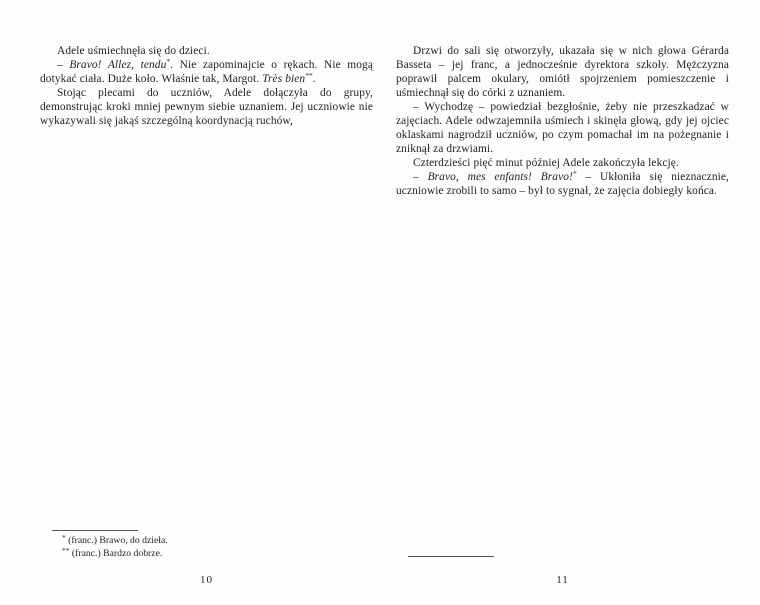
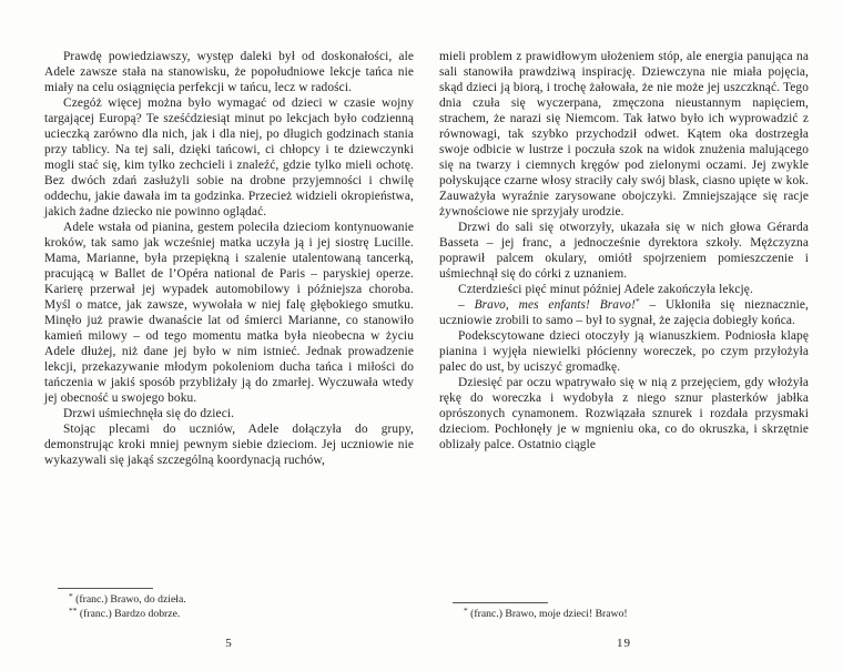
+ Prawdę powiedziawszy, występ daleki był od doskonałości, ale Adele zawsze stała na stanowisku, że popołudniowe lekcje tańca nie miały na celu osiągnięcia perfekcji w tańcu, lecz w radości.
+ Czegóż więcej można było wymagać od dzieci w czasie wojny targającej Europą? Te sześćdziesiąt minut po lekcjach było codzienną ucieczką zarówno dla nich, jak i dla niej, po długich godzinach stania przy tablicy. Na tej sali, dzięki tańcowi, ci chłopcy i te dziewczynki mogli stać się, kim tylko zechcieli i znaleźć, gdzie tylko mieli ochotę. Bez dwóch zdań zasłużyli sobie na drobne przyjemności i chwilę oddechu, jakie dawała im ta godzinka. Przecież widzieli okropieństwa, jakich żadne dziecko nie powinno oglądać.
+ Adele wstała od pianina, gestem poleciła dzieciom kontynuowanie kroków, tak samo jak wcześniej matka uczyła ją i jej siostrę Lucille. Mama, Marianne, była przepiękną i szalenie utalentowaną tancerką, pracującą w Ballet de l’Opéra national de Paris – paryskiej operze. Karierę przerwał jej wypadek automobilowy i późniejsza choroba. Myśl o matce, jak zawsze, wywołała w niej falę głębokiego smutku. Minęło już prawie dwanaście lat od śmierci Marianne, co stanowiło kamień milowy – od tego momentu matka była nieobecna w życiu Adele dłużej, niż dane jej było w nim istnieć. Jednak prowadzenie lekcji, przekazywanie młodym pokoleniom ducha tańca i miłości do tańczenia w jakiś sposób przybliżały ją do zmarłej. Wyczuwała wtedy jej obecność u swojego boku.
- Adele uśmiechnęła się do dzieci.
+ Drzwi uśmiechnęła się do dzieci.
- – Bravo! Allez, tendu*. Nie zapominajcie o rękach. Nie mogą dotykać ciała. Duże koło. Właśnie tak, Margot. Très bien**.
- Stojąc plecami do uczniów, Adele dołączyła do grupy, demonstrując kroki mniej pewnym siebie uznaniem. Jej uczniowie nie wykazywali się jakąś szczególną koordynacją ruchów,
+ Stojąc plecami do uczniów, Adele dołączyła do grupy, demonstrując kroki mniej pewnym siebie dzieciom. Jej uczniowie nie wykazywali się jakąś szczególną koordynacją ruchów,
  * (franc.) Brawo, do dzieła.
  ** (franc.) Bardzo dobrze.
- 10
+ 5
+ mieli problem z prawidłowym ułożeniem stóp, ale energia panująca na sali stanowiła prawdziwą inspirację. Dziewczyna nie miała pojęcia, skąd dzieci ją biorą, i trochę żałowała, że nie może jej uszczknąć. Tego dnia czuła się wyczerpana, zmęczona nieustannym napięciem, strachem, że narazi się Niemcom. Tak łatwo było ich wyprowadzić z równowagi, tak szybko przychodził odwet. Kątem oka dostrzegła swoje odbicie w lustrze i poczuła szok na widok znużenia malującego się na twarzy i ciemnych kręgów pod zielonymi oczami. Jej zwykle połyskujące czarne włosy straciły cały swój blask, ciasno upięte w kok. Zauważyła wyraźnie zarysowane obojczyki. Zmniejszające się racje żywnościowe nie sprzyjały urodzie.
  Drzwi do sali się otworzyły, ukazała się w nich głowa Gérarda Basseta – jej franc, a jednocześnie dyrektora szkoły. Mężczyzna poprawił palcem okulary, omiótł spojrzeniem pomieszczenie i uśmiechnął się do córki z uznaniem.
- – Wychodzę – powiedział bezgłośnie, żeby nie przeszkadzać w zajęciach. Adele odwzajemniła uśmiech i skinęła głową, gdy jej ojciec oklaskami nagrodził uczniów, po czym pomachał im na pożegnanie i zniknął za drzwiami.
  Czterdzieści pięć minut później Adele zakończyła lekcję.
  – Bravo, mes enfants! Bravo!* – Ukłoniła się nieznacznie, uczniowie zrobili to samo – był to sygnał, że zajęcia dobiegły końca.
+ Podekscytowane dzieci otoczyły ją wianuszkiem. Podniosła klapę pianina i wyjęła niewielki płócienny woreczek, po czym przyłożyła palec do ust, by uciszyć gromadkę.
+ Dziesięć par oczu wpatrywało się w nią z przejęciem, gdy włożyła rękę do woreczka i wydobyła z niego sznur plasterków jabłka oprószonych cynamonem. Rozwiązała sznurek i rozdała przysmaki dzieciom. Pochłonęły je w mgnieniu oka, co do okruszka, i skrzętnie oblizały palce. Ostatnio ciągle
+ * (franc.) Brawo, moje dzieci! Brawo!
- 11
+ 19
